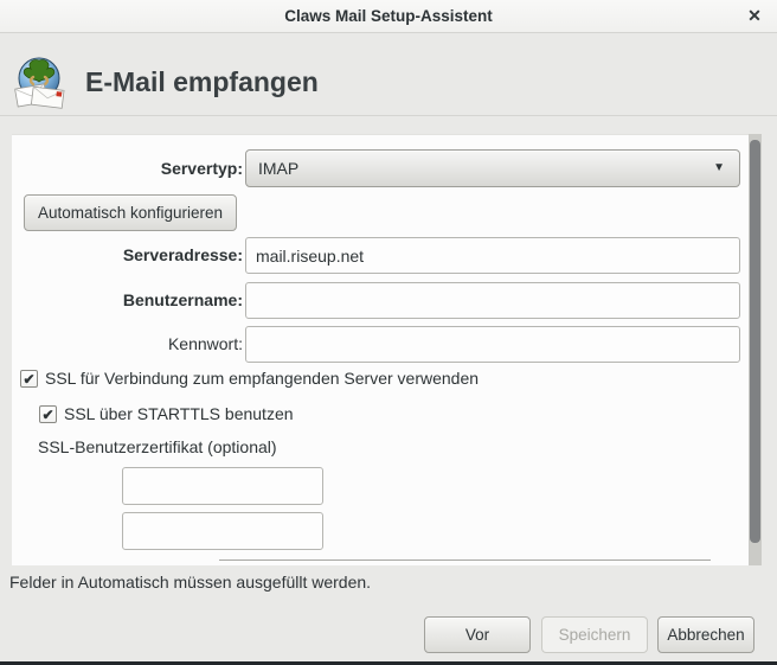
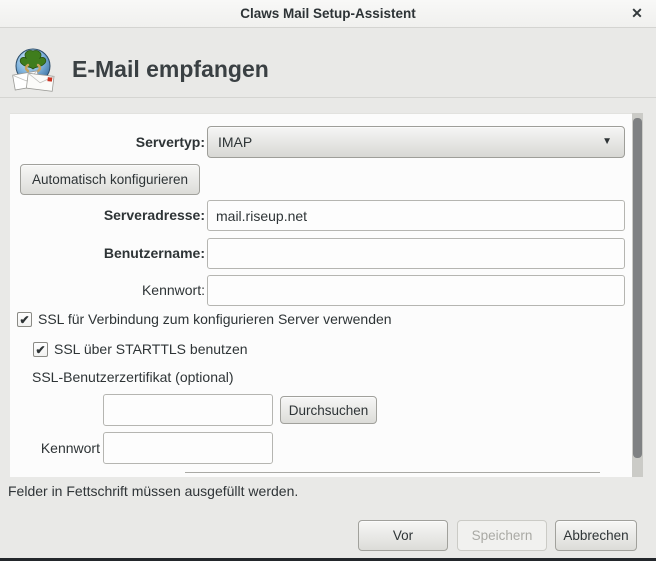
  Claws Mail Setup-Assistent
  ✕
  E-Mail empfangen
  Servertyp:
  IMAP
  ▼
  Automatisch konfigurieren
  Serveradresse:
  mail.riseup.net
  Benutzername:
  Kennwort:
  ✔
- SSL für Verbindung zum empfangenden Server verwenden
+ SSL für Verbindung zum konfigurieren Server verwenden
  ✔
  SSL über STARTTLS benutzen
  SSL-Benutzerzertifikat (optional)
+ Durchsuchen
+ Kennwort
- Felder in Automatisch müssen ausgefüllt werden.
+ Felder in Fettschrift müssen ausgefüllt werden.
  Vor
  Speichern
  Abbrechen
